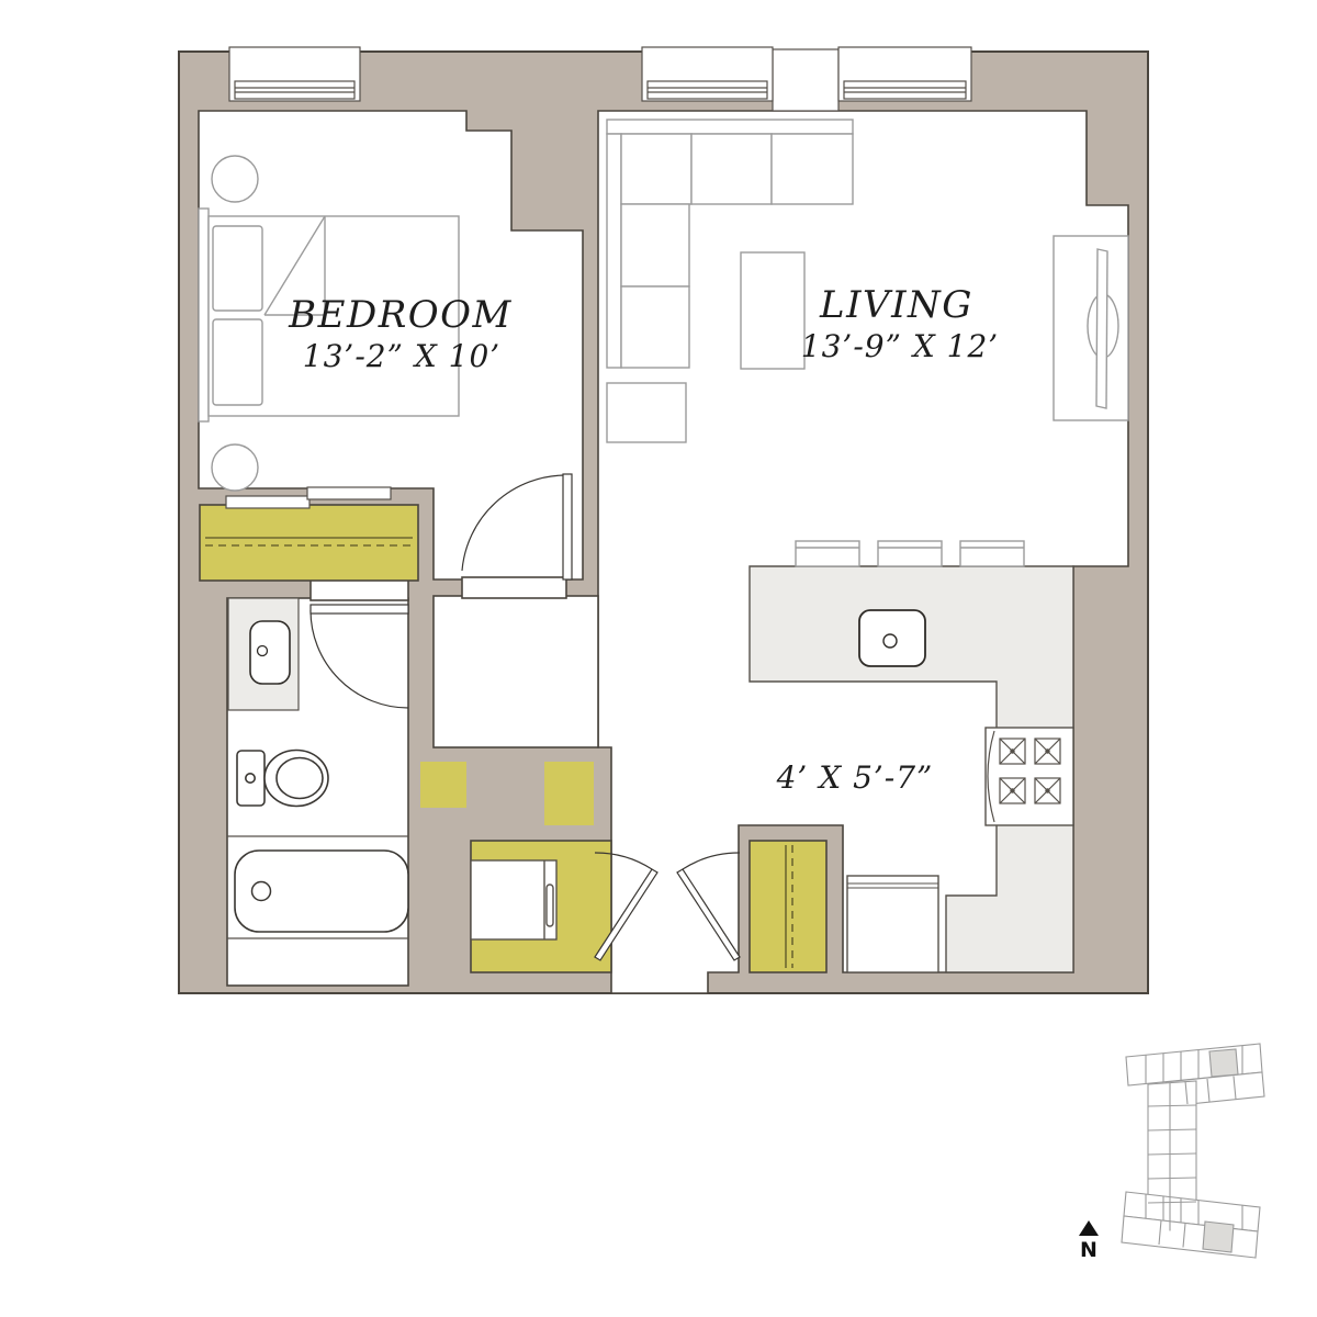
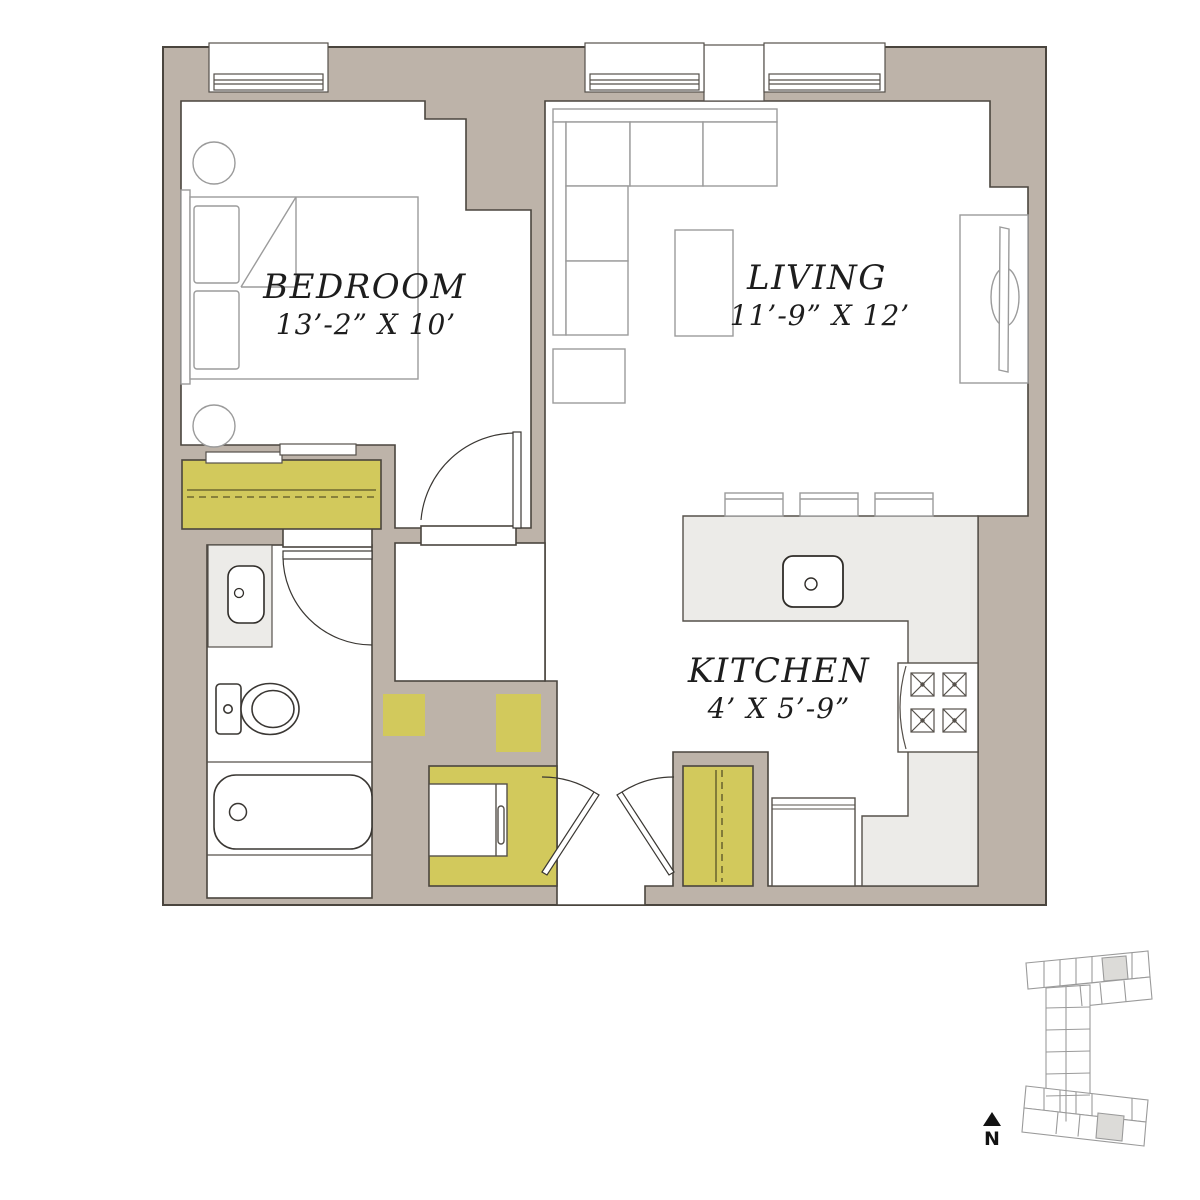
  BEDROOM
  13’-2” X 10’
  LIVING
- 13’-9” X 12’
+ 11’-9” X 12’
+ KITCHEN
- 4’ X 5’-7”
+ 4’ X 5’-9”
  N
